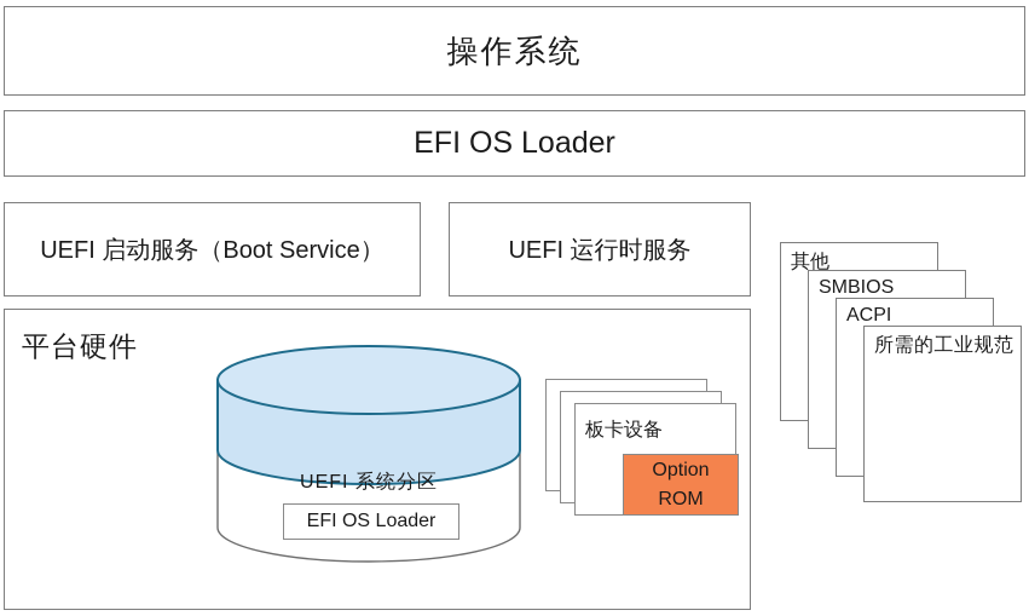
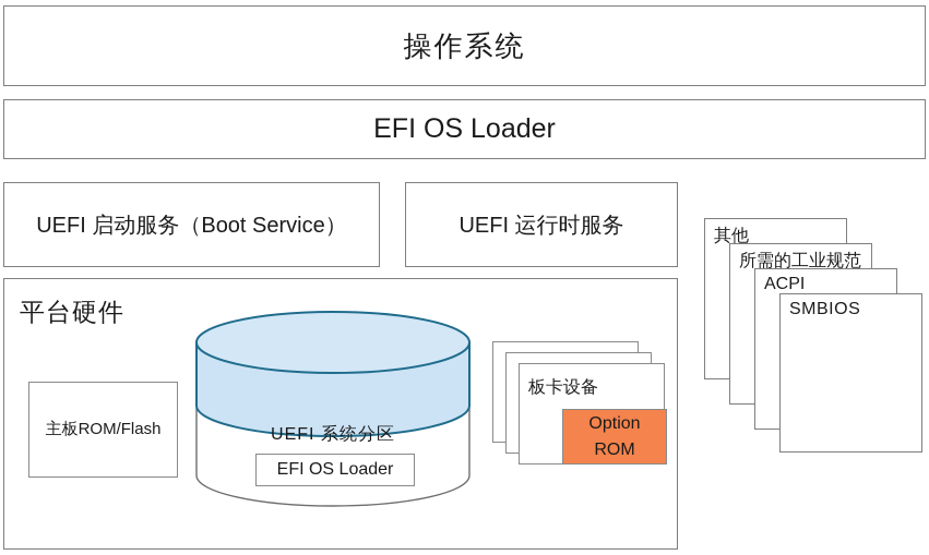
  操作系统
  EFI OS Loader
  UEFI 启动服务（Boot Service）
  UEFI 运行时服务
  平台硬件
+ 主板ROM/Flash
  UEFI 系统分区
  EFI OS Loader
  Option
  ROM
  板卡设备
  其他
- SMBIOS
+ 所需的工业规范
  ACPI
- 所需的工业规范
+ SMBIOS
